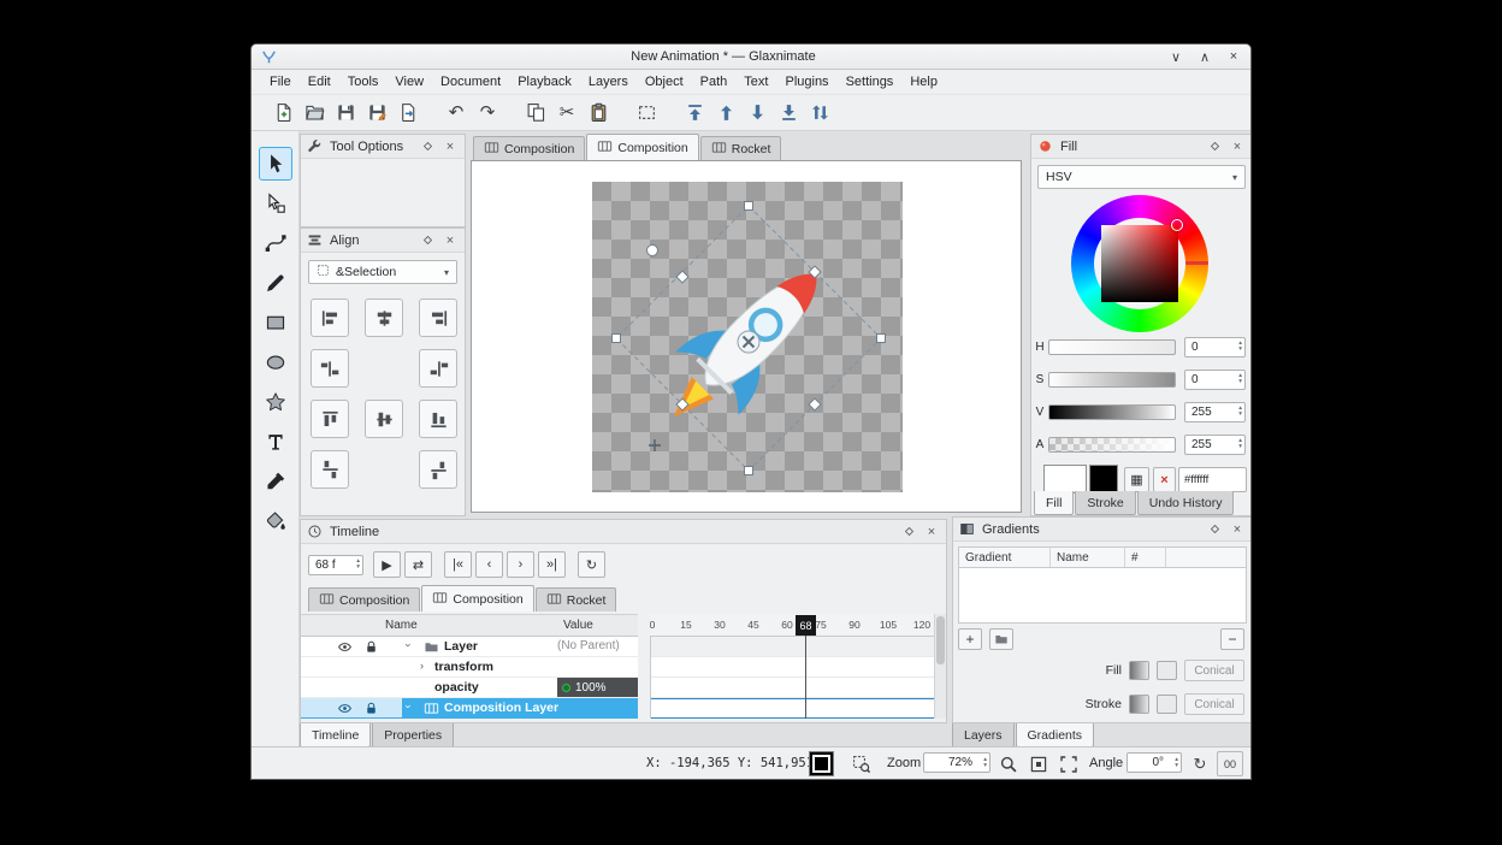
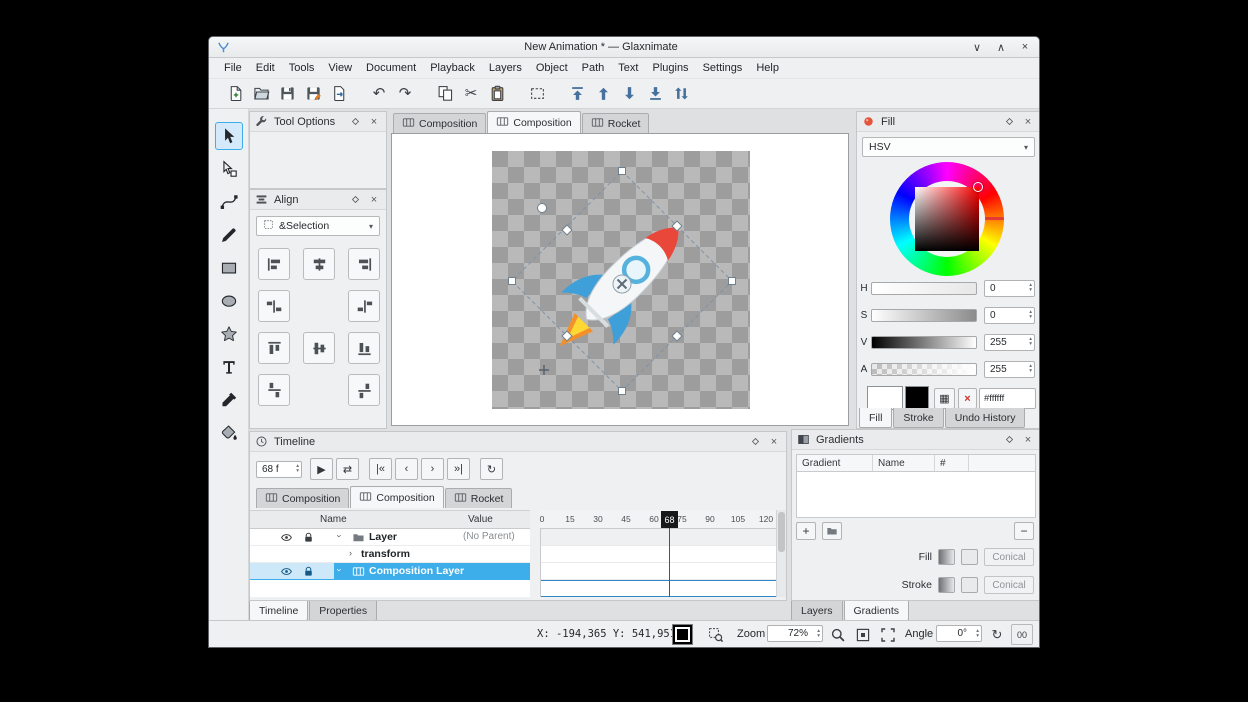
  New Animation * — Glaxnimate
  ∨
  ∧
  ×
  File
  Edit
  Tools
  View
  Document
  Playback
  Layers
  Object
  Path
  Text
  Plugins
  Settings
  Help
  ↶
  ↷
  ✂
  Tool Options
  ×
  Align
  ×
  &Selection
  ▾
  Composition
  Composition
  Rocket
  Fill
  ×
  HSV
  ▾
  H
  0
  S
  0
  V
  255
  A
  255
  ▦
  ×
  #ffffff
  Fill
  Stroke
  Undo History
  Timeline
  ×
  68 f
  ▶
  ⇄
  |«
  ‹
  ›
  »|
  ↻
  Composition
  Composition
  Rocket
  Name
  Value
  0
  15
  30
  45
  60
  75
  90
  105
  120
  68
  Layer
  (No Parent)
  ›
  transform
- opacity
- 100%
  Composition Layer
  Gradients
  ×
  Gradient
  Name
  #
  +
  −
  Fill
  Conical
  Stroke
  Conical
  Timeline
  Properties
  Layers
  Gradients
  X: -194,365 Y: 541,95
  Zoom
  72%
  Angle
  0°
  ↻
  00
